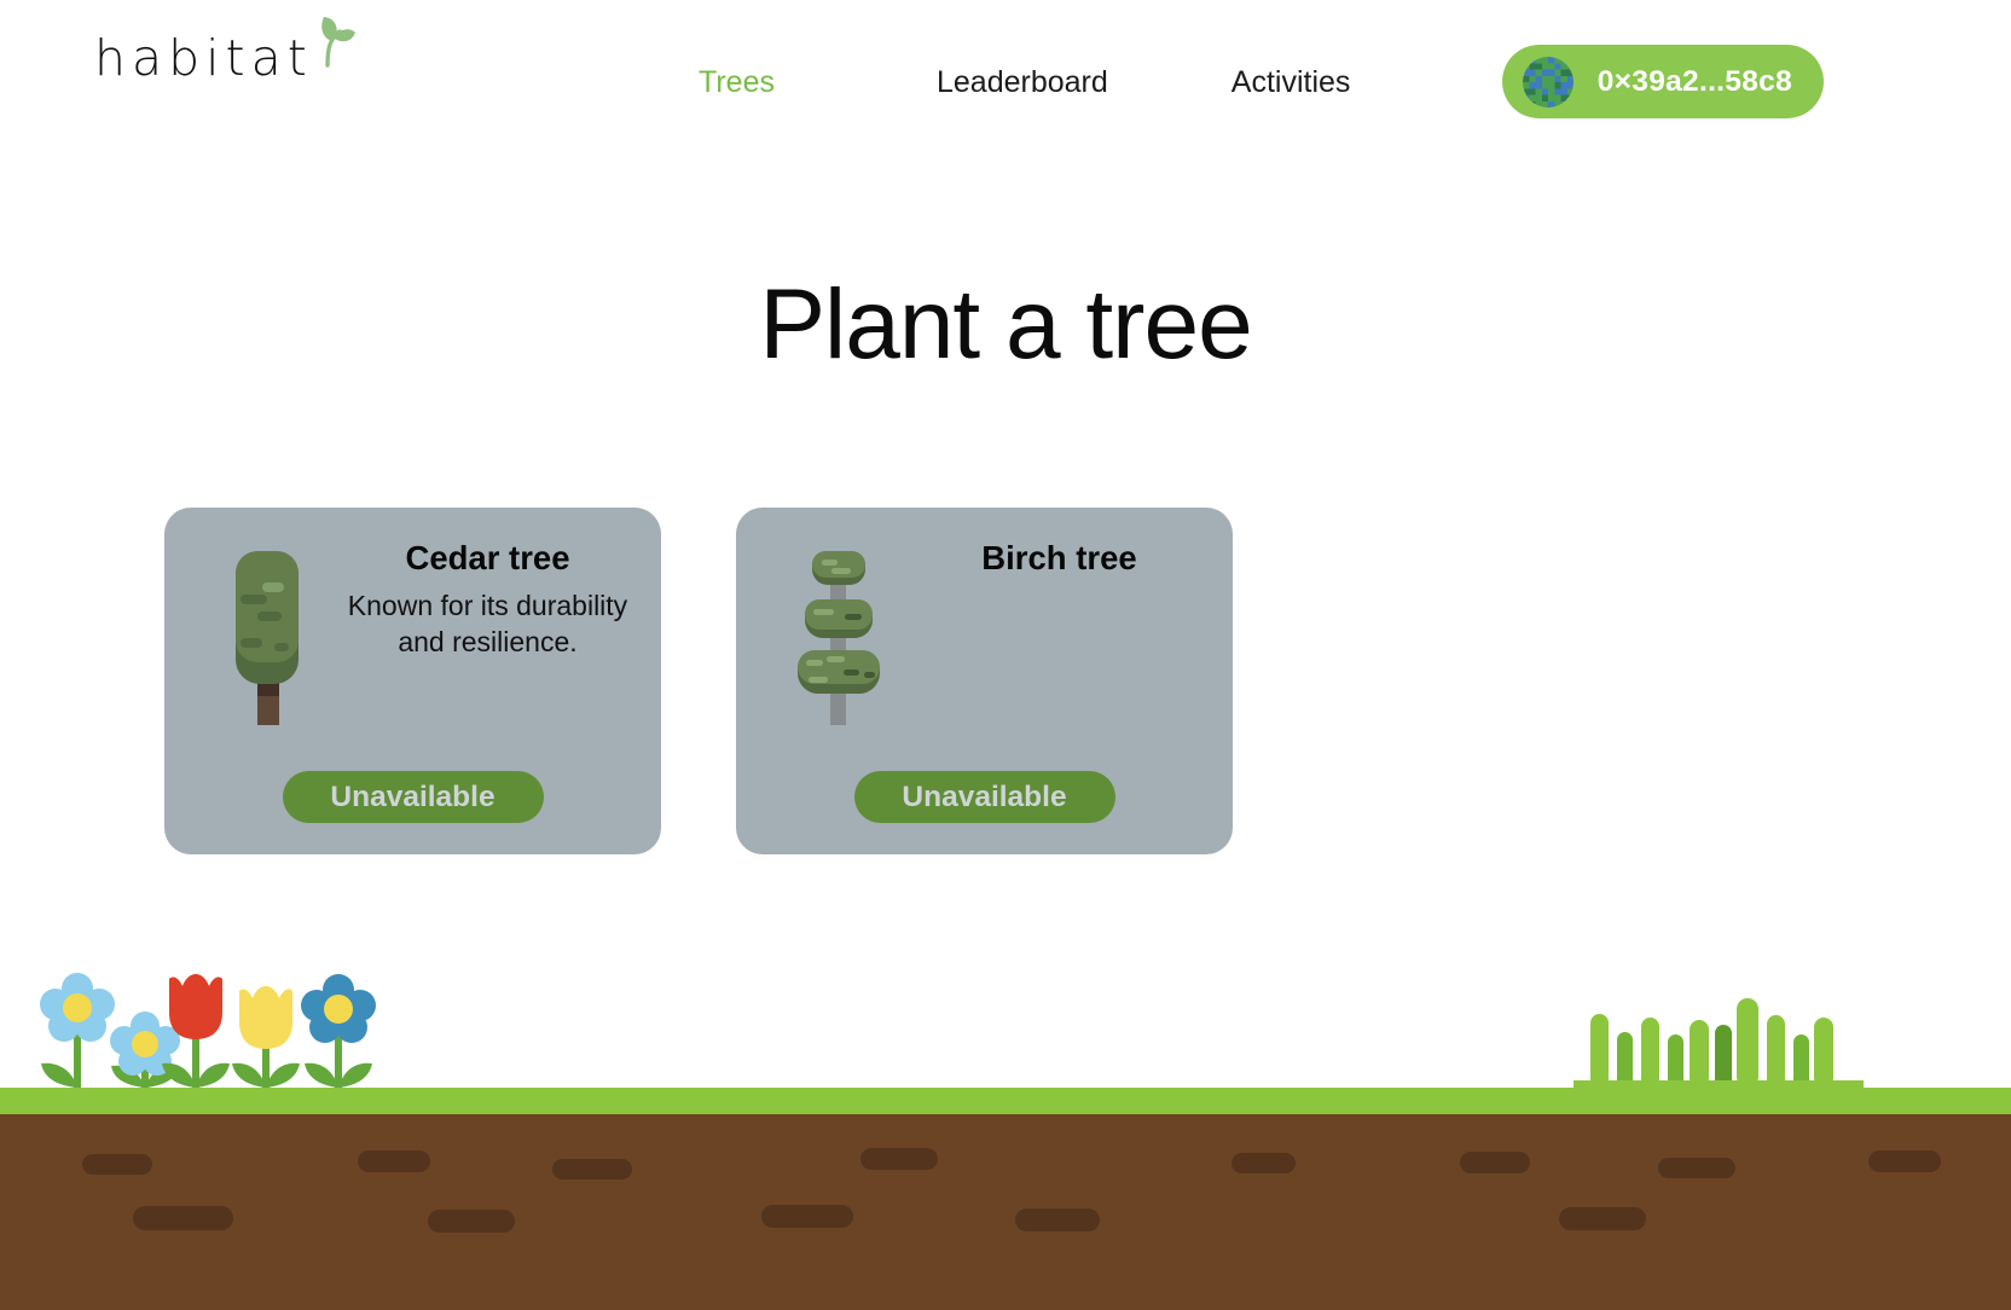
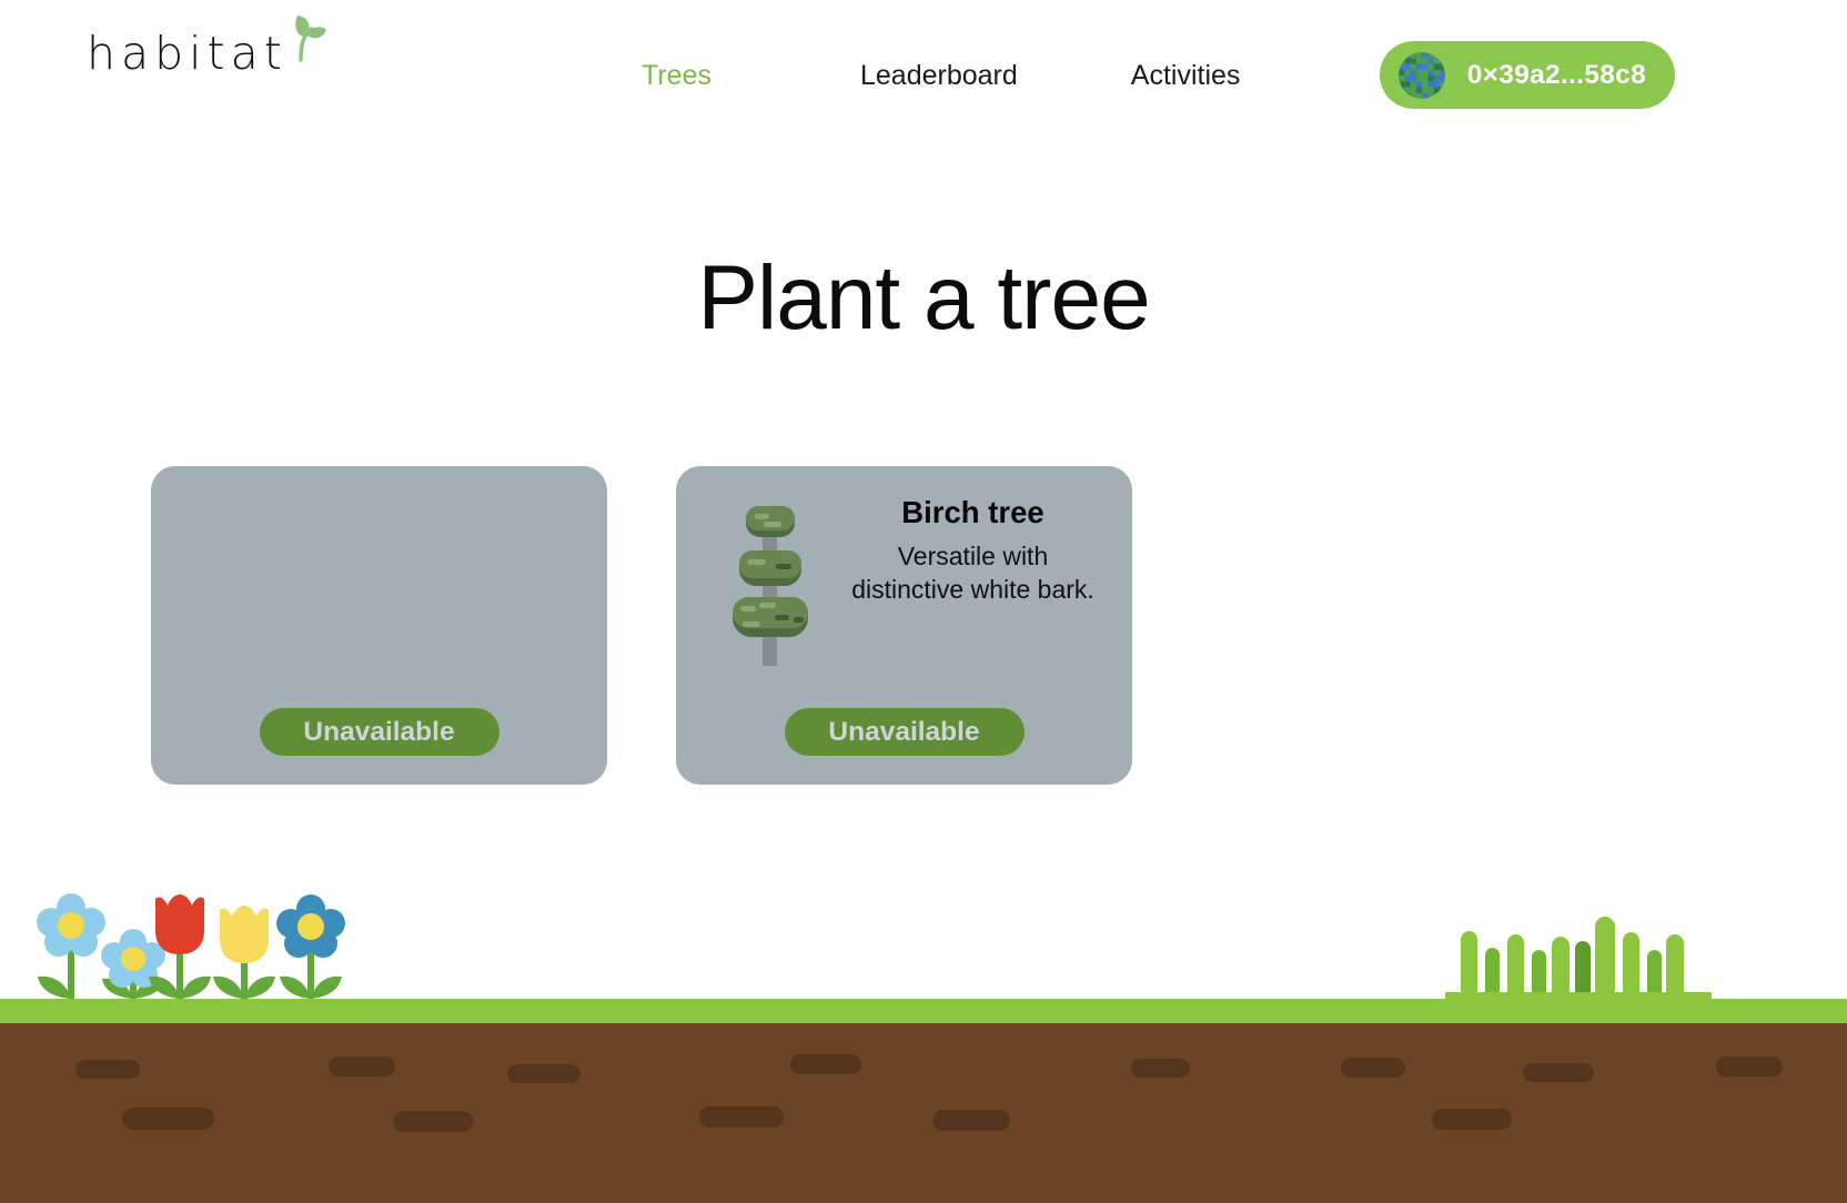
  habitat
  Trees
  Leaderboard
  Activities
  0×39a2...58c8
  Plant a tree
- Cedar tree
- Known for its durability and resilience.
  Unavailable
  Birch tree
+ Versatile with distinctive white bark.
  Unavailable
